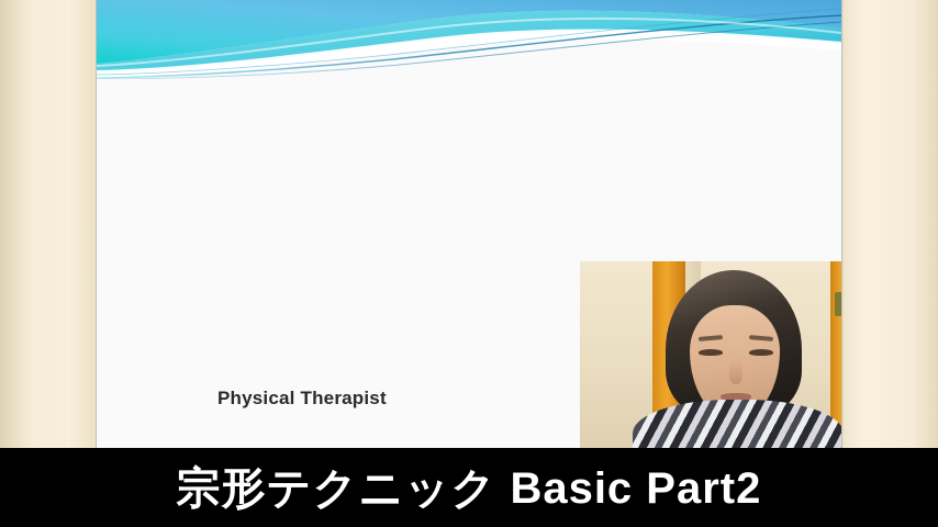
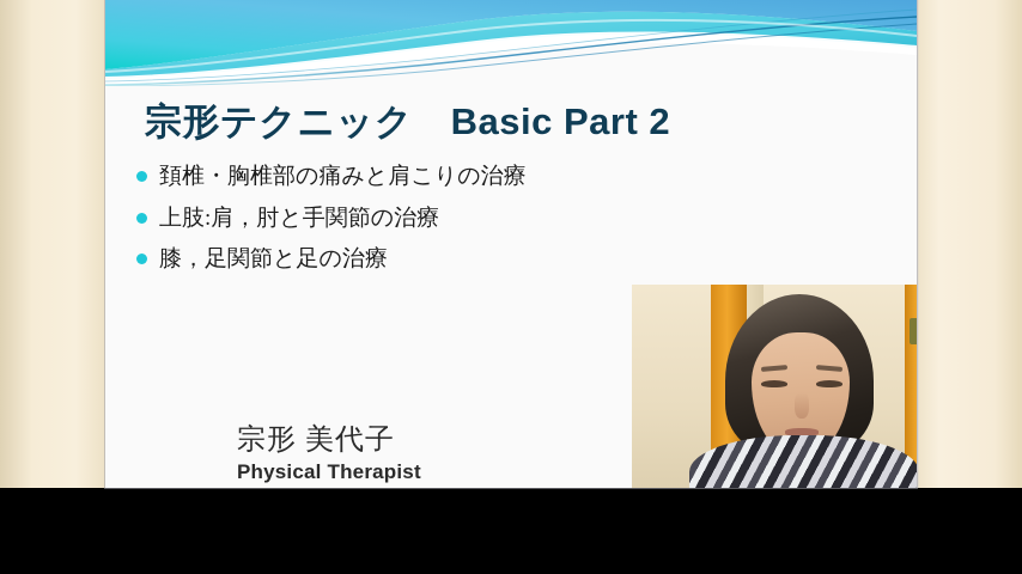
+ 宗形テクニック Basic Part 2
+ 頚椎・胸椎部の痛みと肩こりの治療
+ 上肢:肩，肘と手関節の治療
+ 膝，足関節と足の治療
+ 宗形 美代子
  Physical Therapist
- 宗形テクニック Basic Part2
